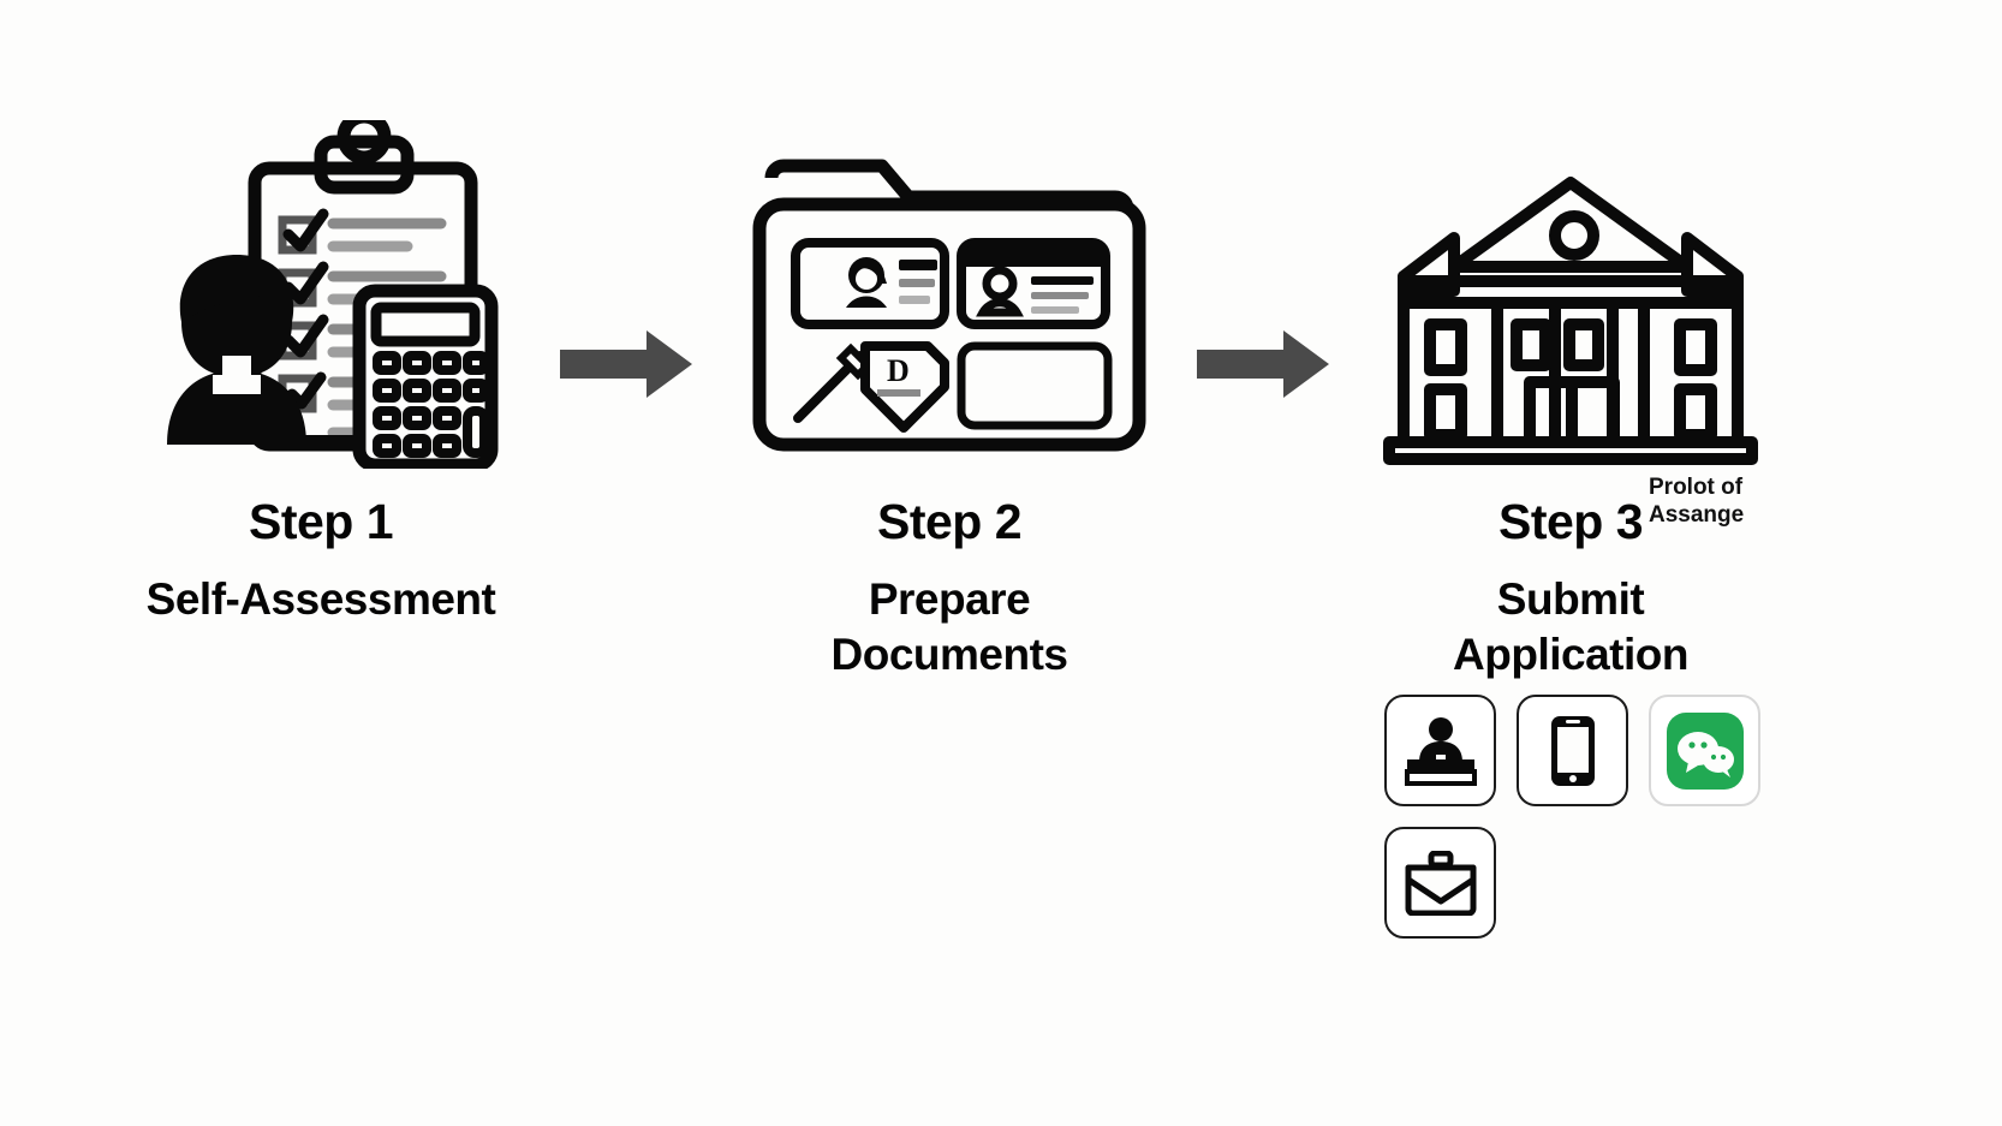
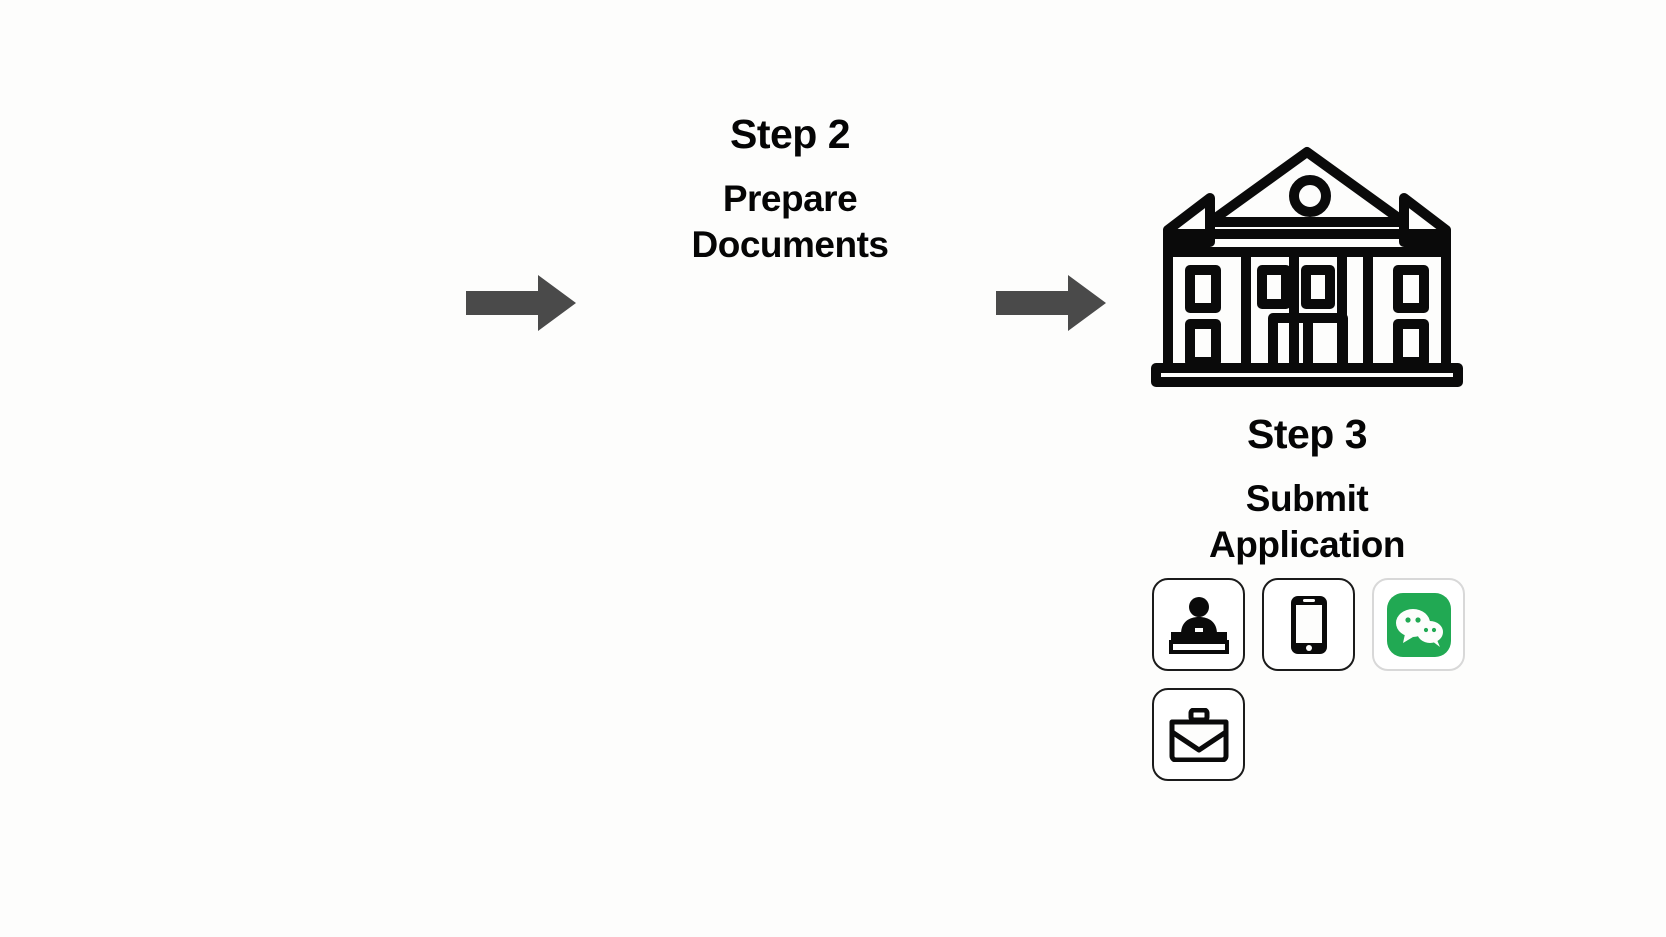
- Step 1
- Self-Assessment
- D
- Prolot of
- Assange
  Step 2
  Prepare Documents
  Step 3
  Submit Application
